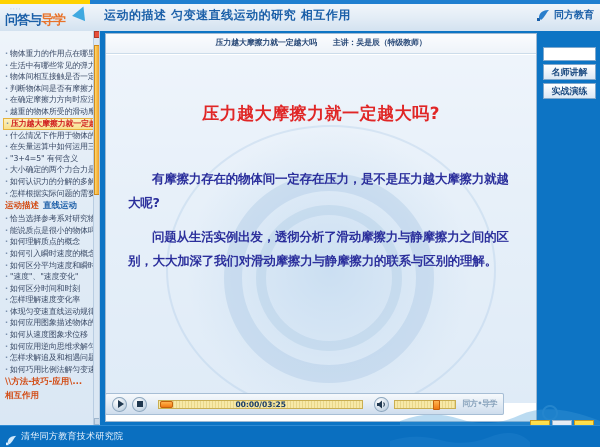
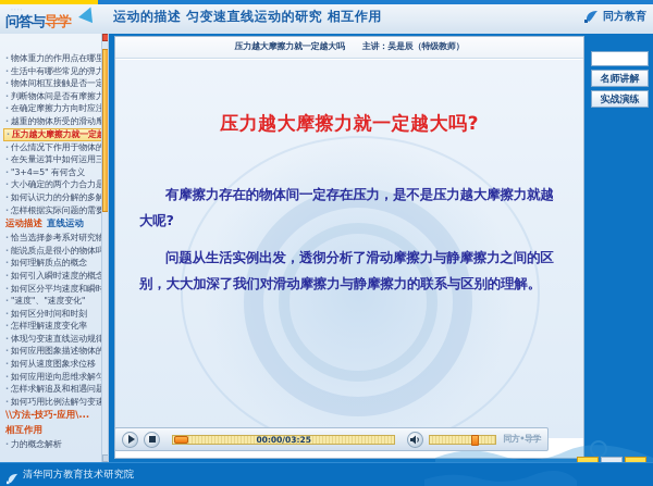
  问答与导学
  运动的描述 匀变速直线运动的研究 相互作用
  同方教育
  物体重力的作用点在哪里
  生活中有哪些常见的弹力
  物体间相互接触是否一定
  判断物体间是否有摩擦力
  在确定摩擦力方向时应注
  越重的物体所受的滑动摩
  压力越大摩擦力就一定
  什么情况下作用于物体的
  在矢量运算中如何运用三
  "3+4=5" 有何含义
  大小确定的两个力合力是
  如何认识力的分解的多解
  怎样根据实际问题的需要
  运动描述 直线运动
  恰当选择参考系对研究物
  能说质点是很小的物体吗
  如何理解质点的概念
  如何引入瞬时速度的概念
  如何区分平均速度和瞬时
  "速度"、"速度变化"
  如何区分时间和时刻
  怎样理解速度变化率
  体现匀变速直线运动规律
  如何应用图象描述物体的
  如何从速度图象求位移
  如何应用逆向思维求解匀
  怎样求解追及和相遇问题
  如何巧用比例法解匀变速
  \\方法-技巧-应用\...
  相互作用
+ 力的概念解析
  压力越大摩擦力就一定越大吗
  主讲：吴是辰（特级教师）
  压力越大摩擦力就一定越大吗?
  有摩擦力存在的物体间一定存在压力，是不是压力越大摩擦力就越大呢?
  问题从生活实例出发，透彻分析了滑动摩擦力与静摩擦力之间的区别，大大加深了我们对滑动摩擦力与静摩擦力的联系与区别的理解。
  名师讲解
  实战演练
  00:00/03:25
  同方•导学
  清华同方教育技术研究院
